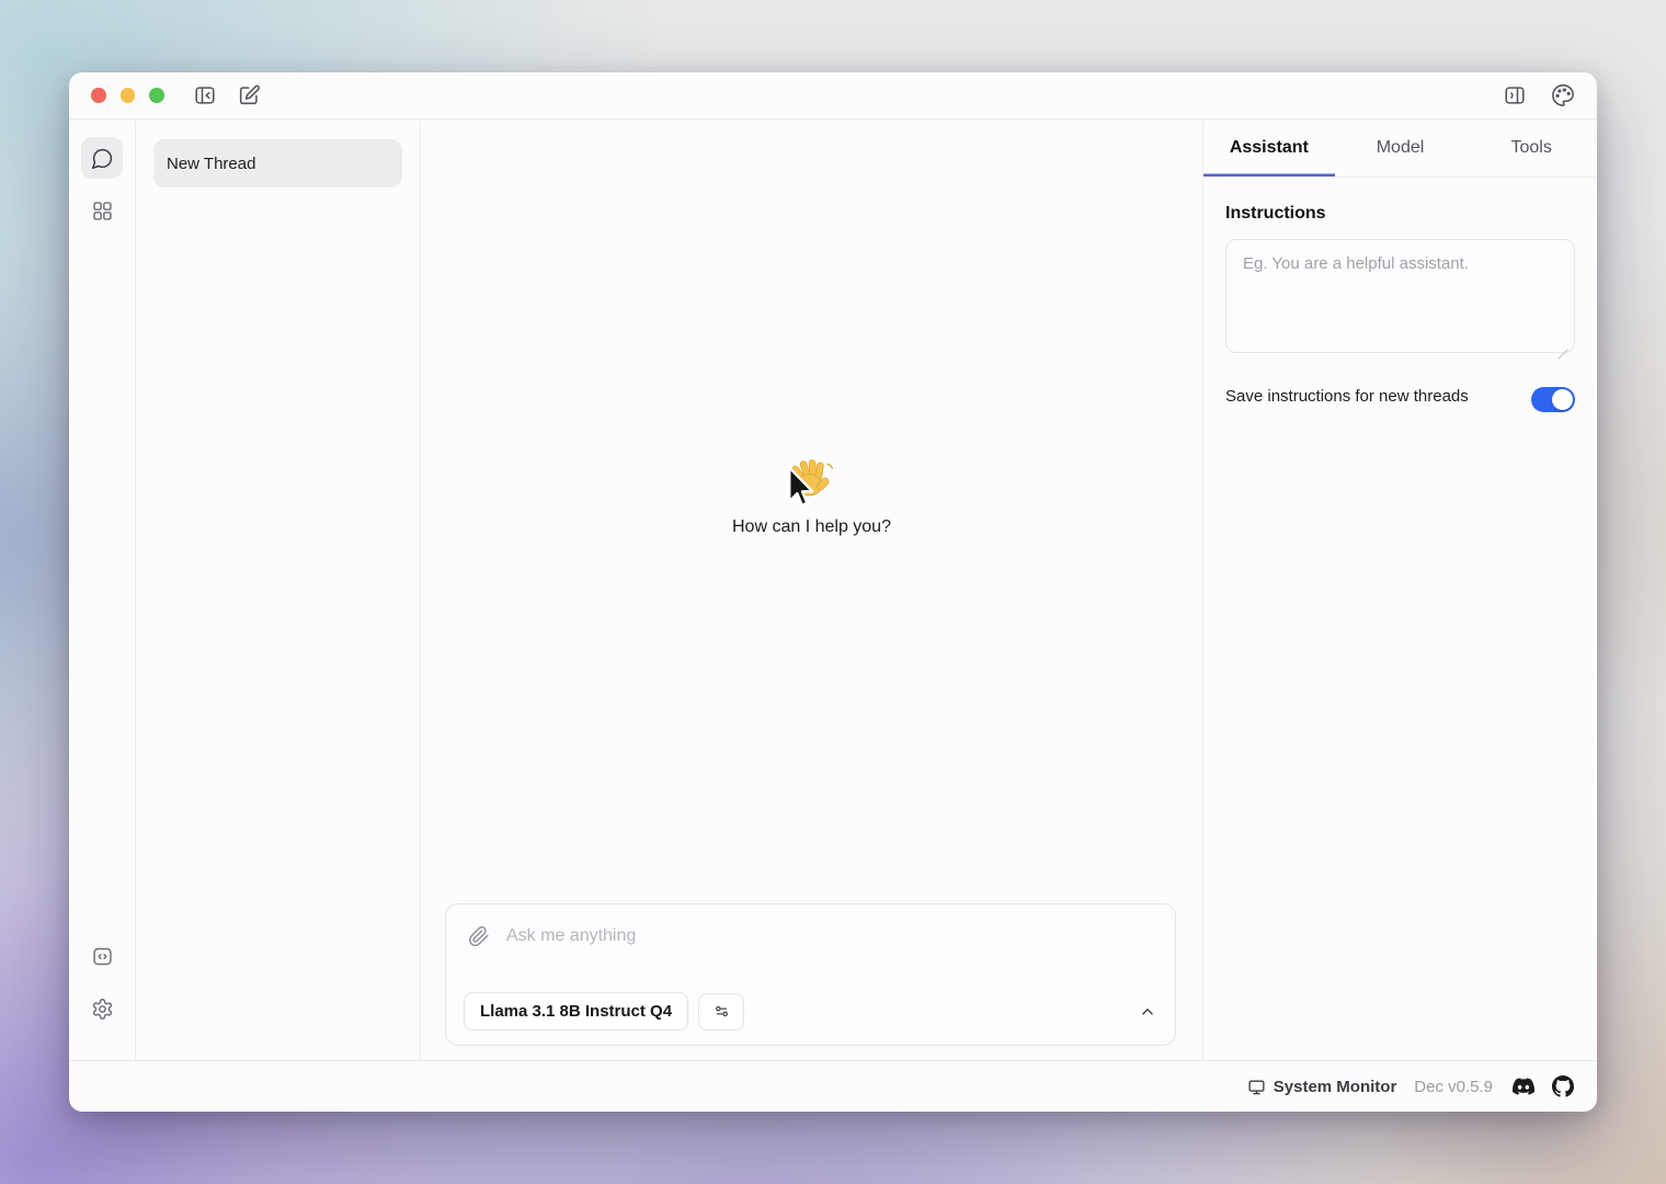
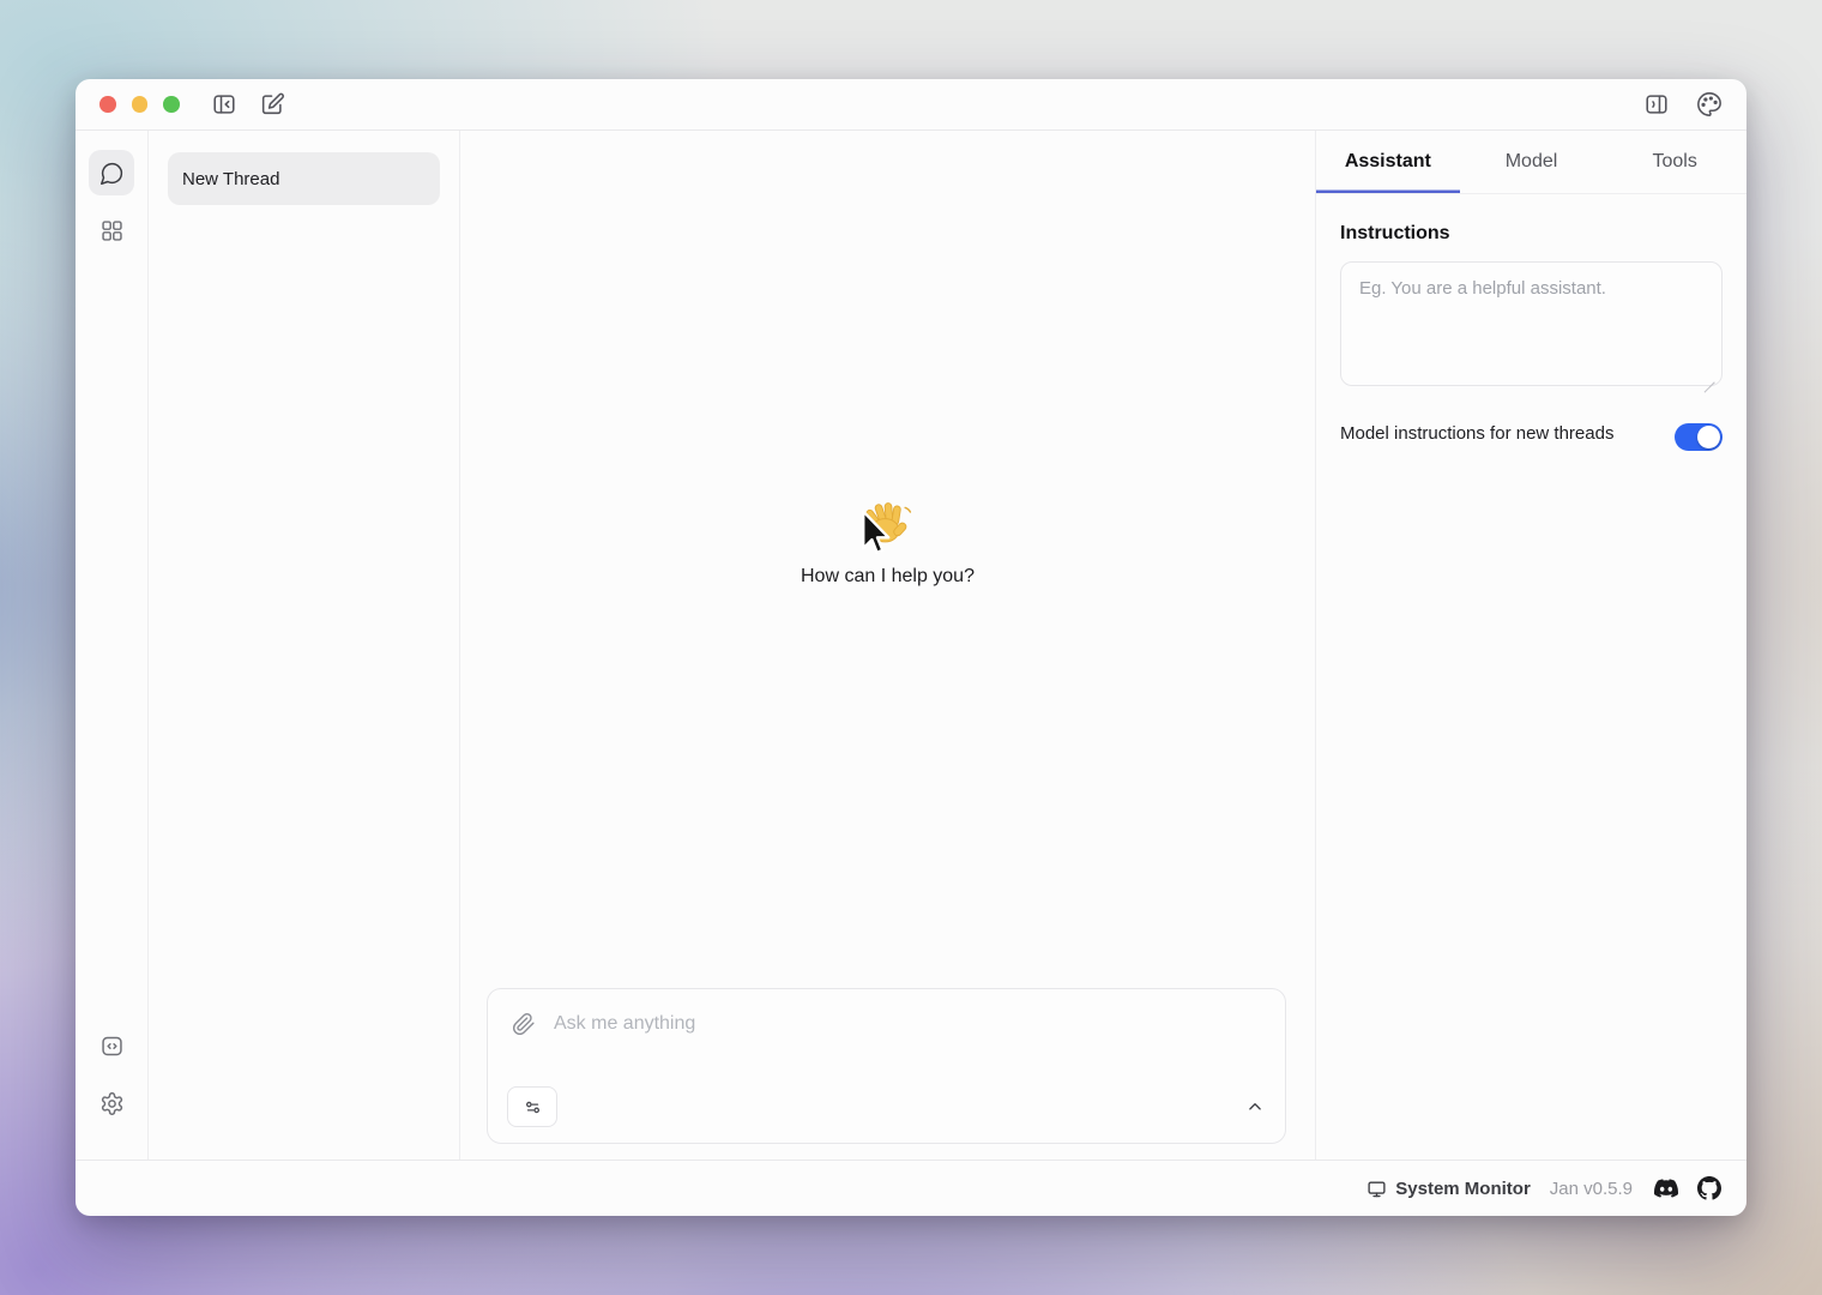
  New Thread
  How can I help you?
  Ask me anything
- Llama 3.1 8B Instruct Q4
  Assistant
  Model
  Tools
  Instructions
  Eg. You are a helpful assistant.
- Save instructions for new threads
+ Model instructions for new threads
  System Monitor
- Dec v0.5.9
+ Jan v0.5.9
